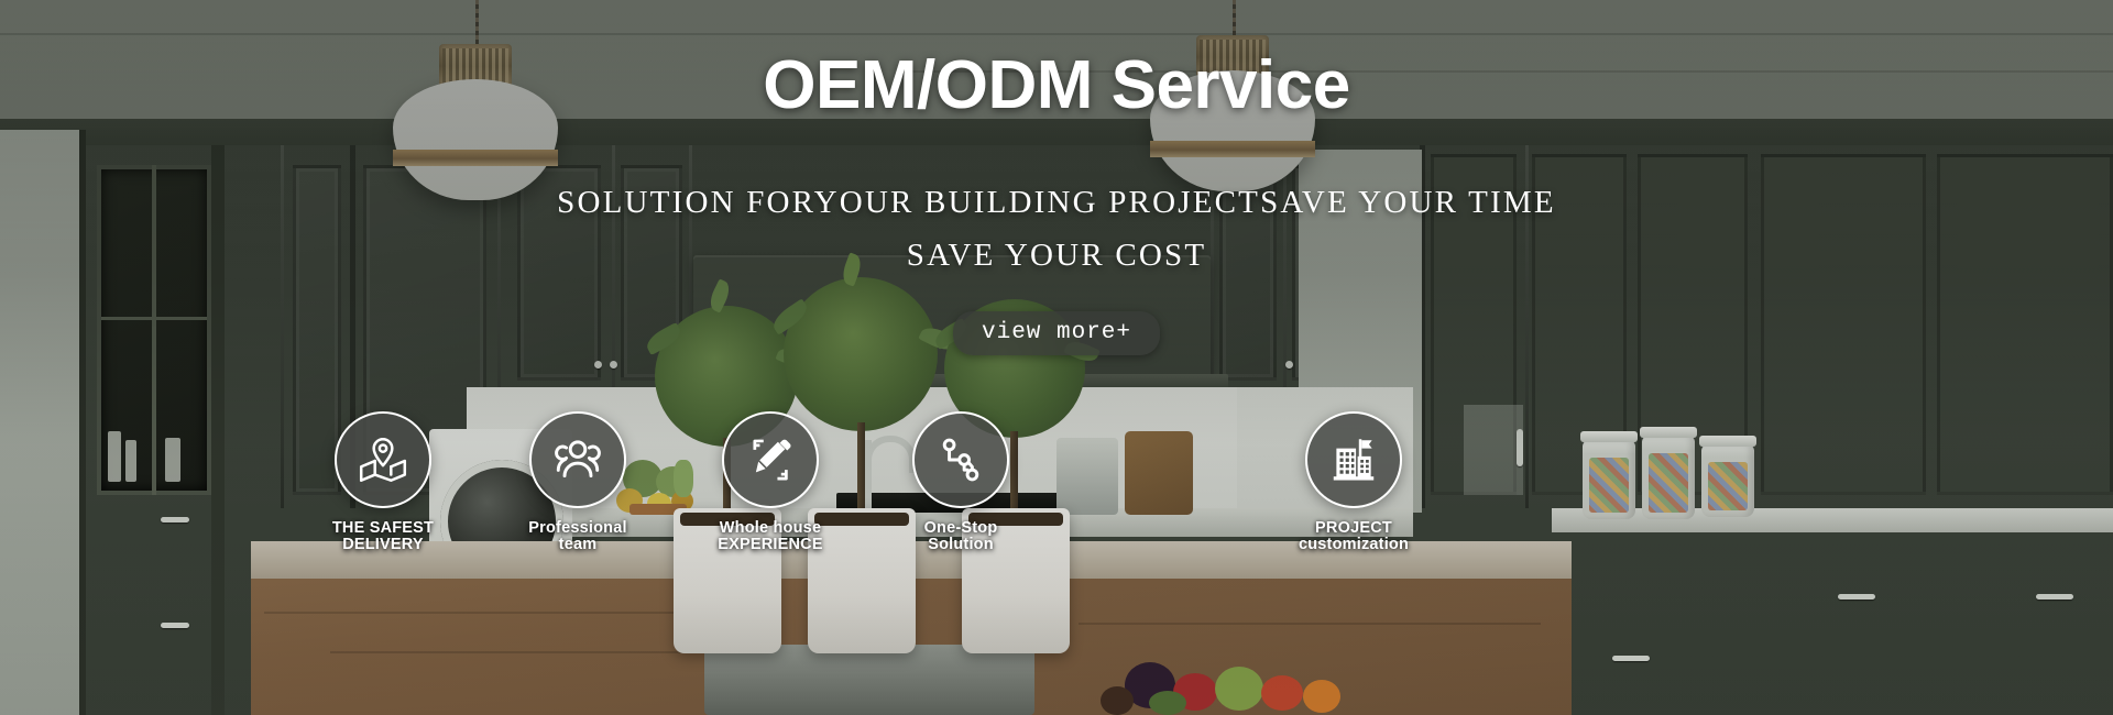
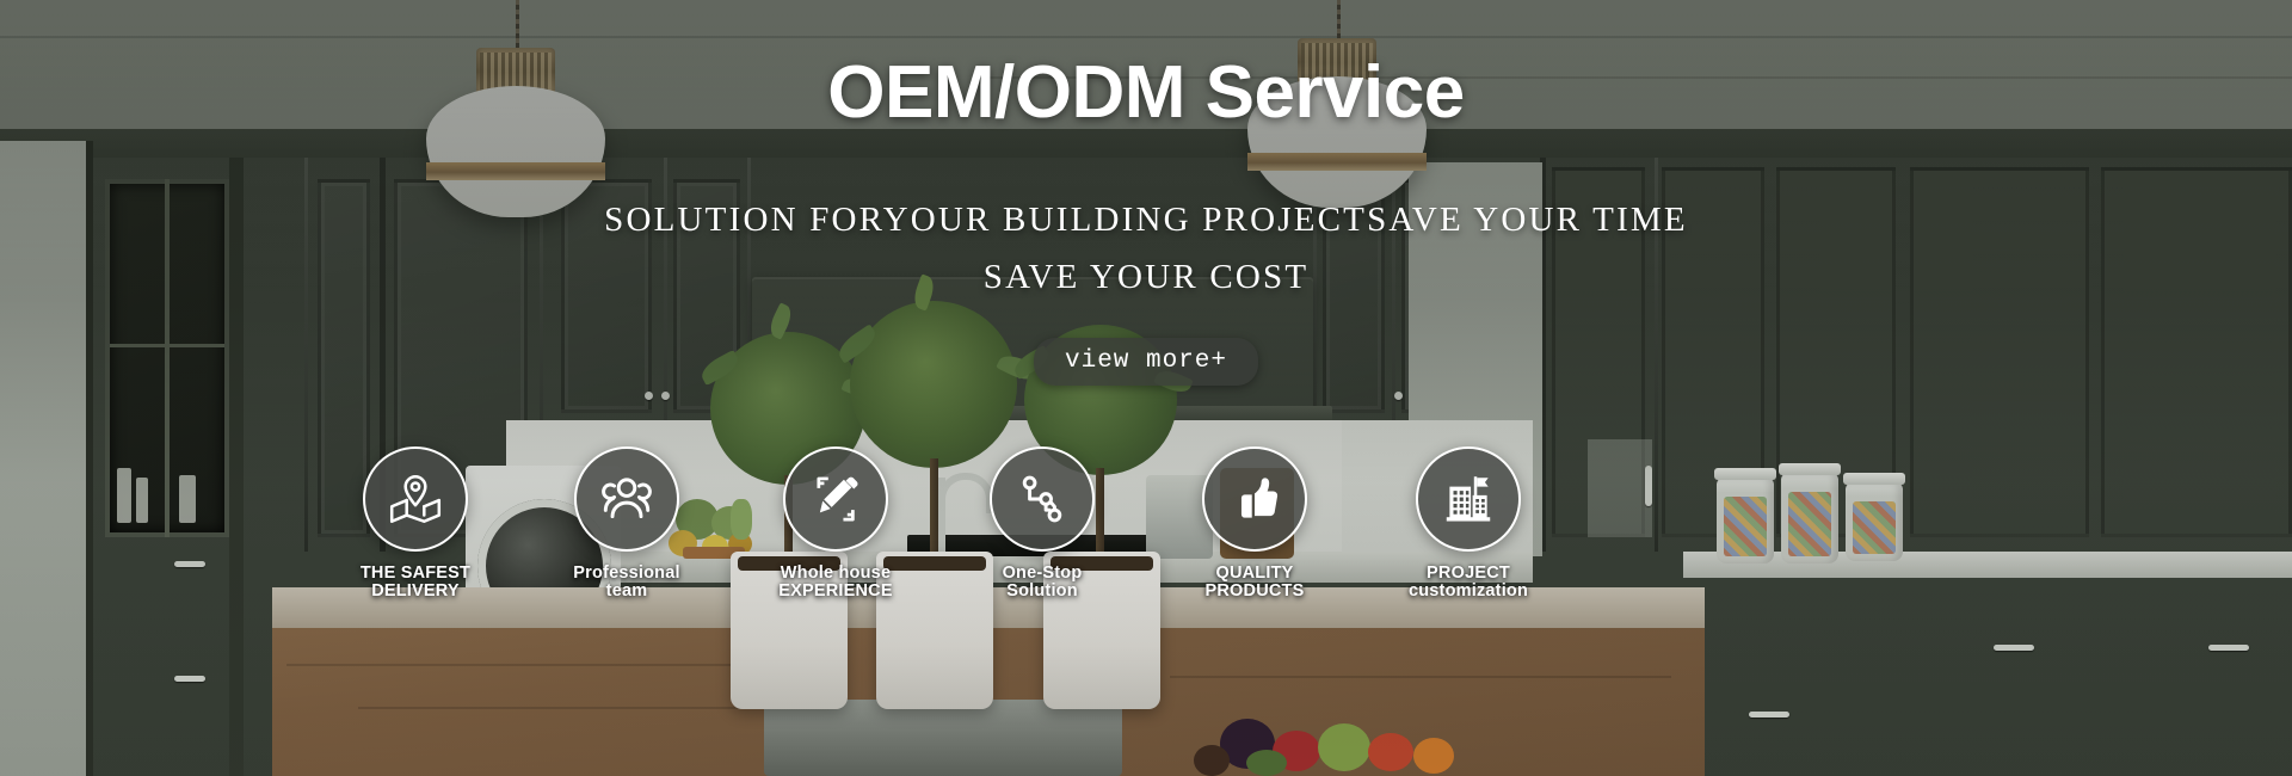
  OEM/ODM Service
  SOLUTION FORYOUR BUILDING PROJECTSAVE YOUR TIME
  SAVE YOUR COST
  view more+
  THE SAFEST
  DELIVERY
  Professional
  team
  Whole house
  EXPERIENCE
  One-Stop
  Solution
+ QUALITY
+ PRODUCTS
  PROJECT
  customization
